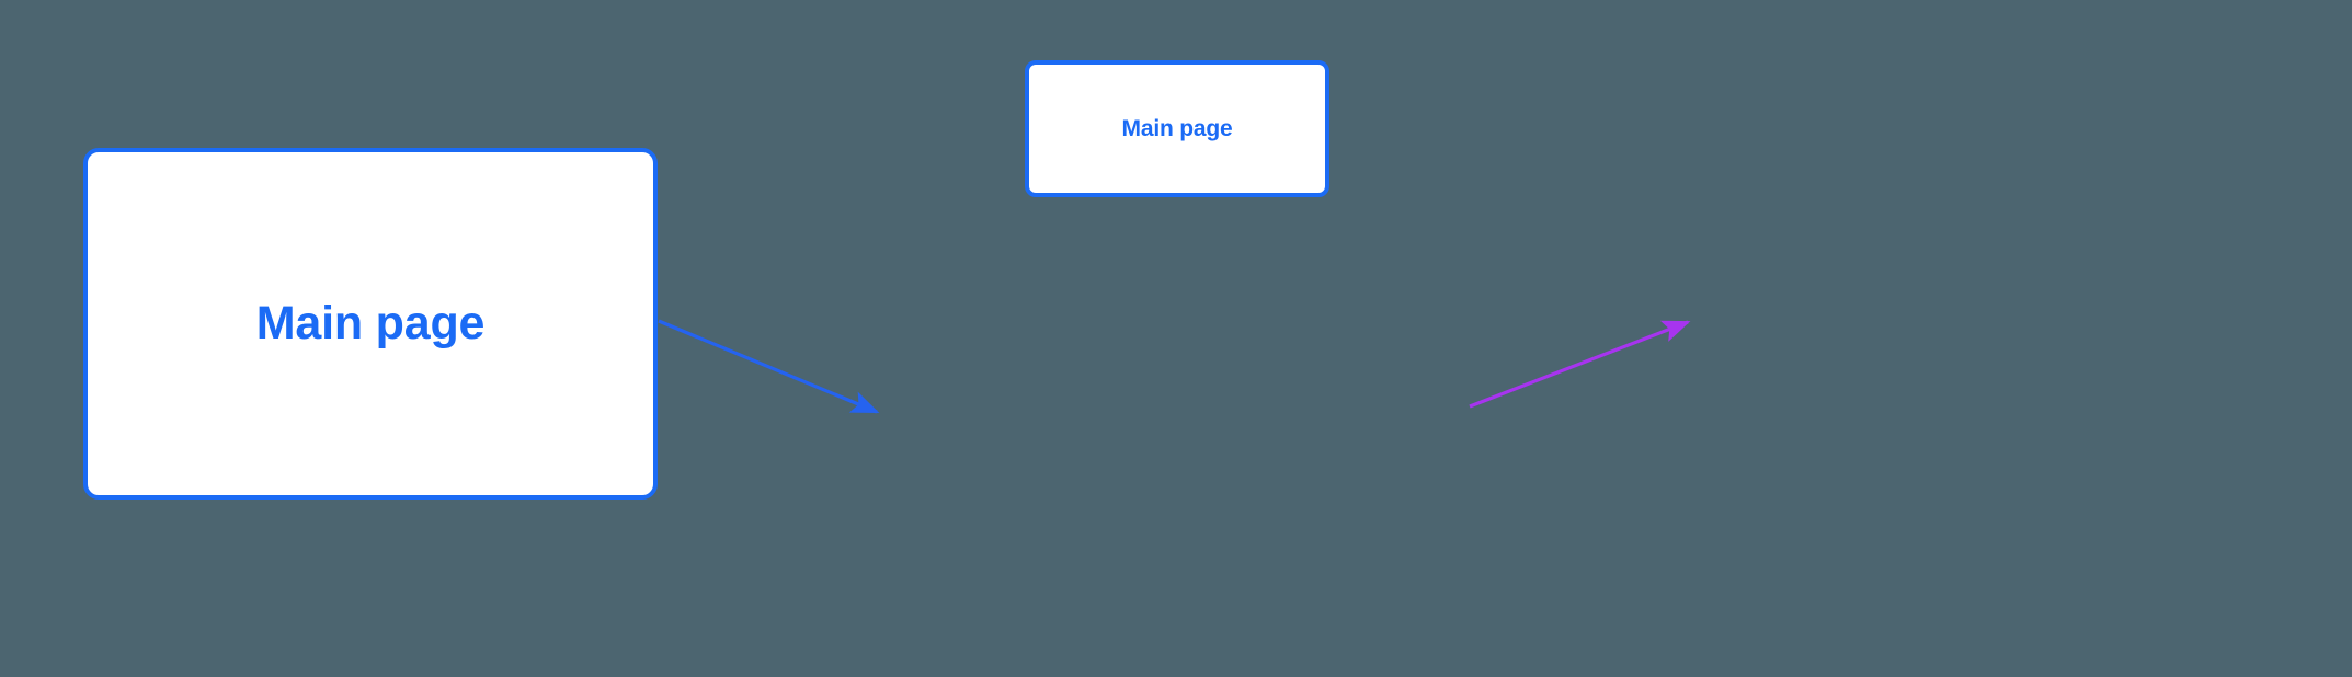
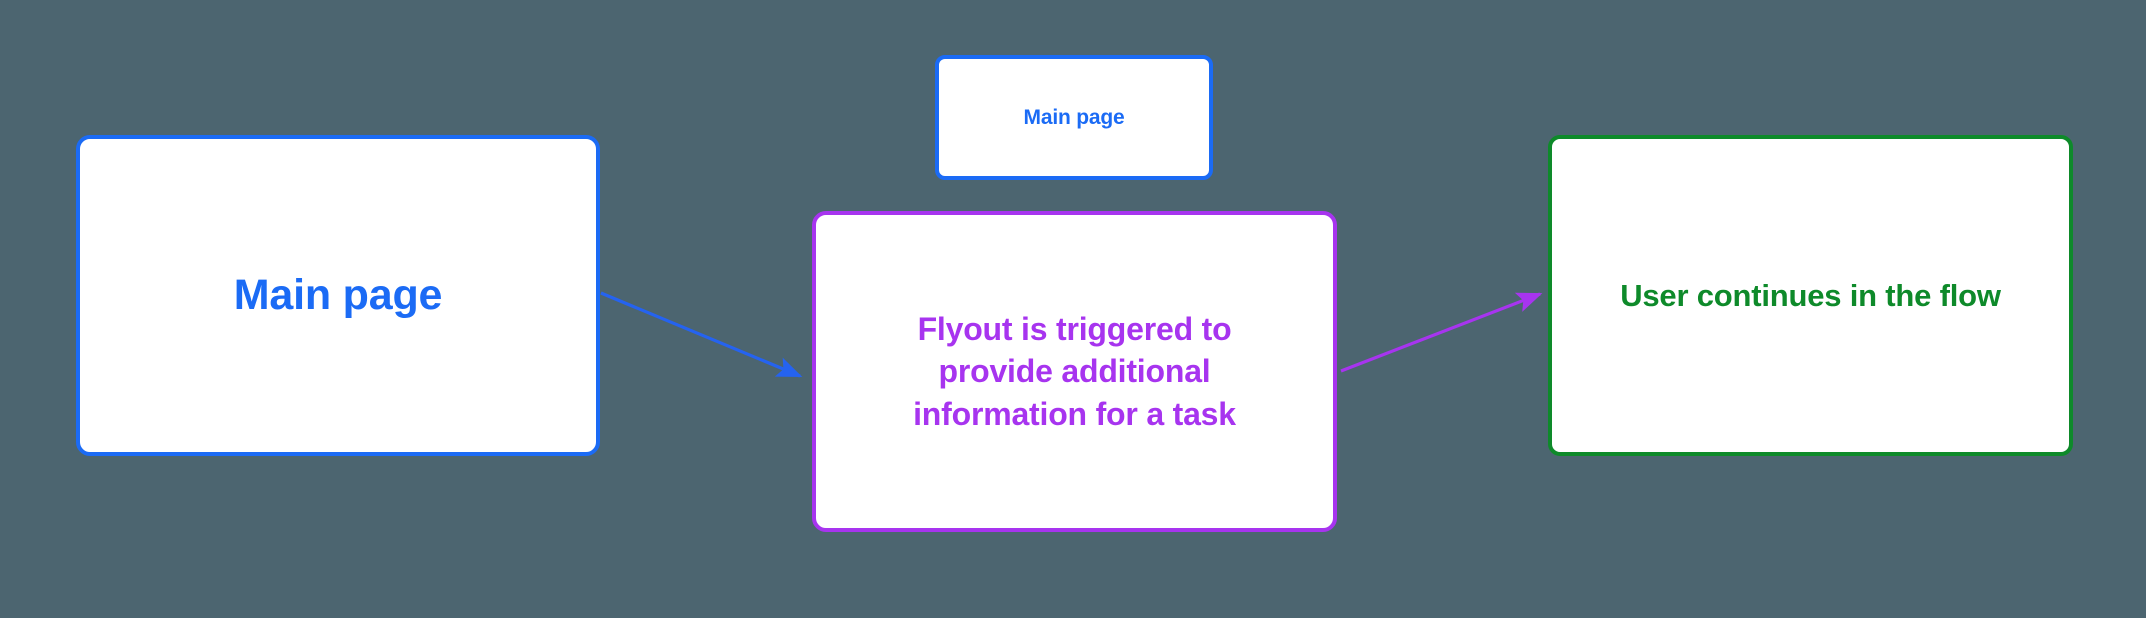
  Main page
  Main page
+ Flyout is triggered to provide additional information for a task
+ User continues in the flow
